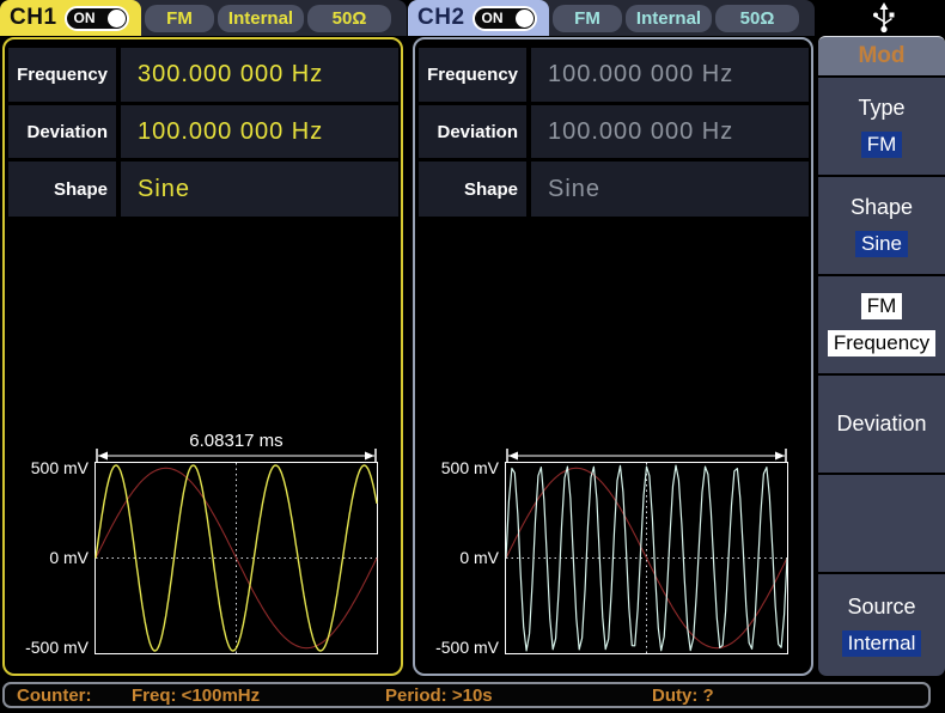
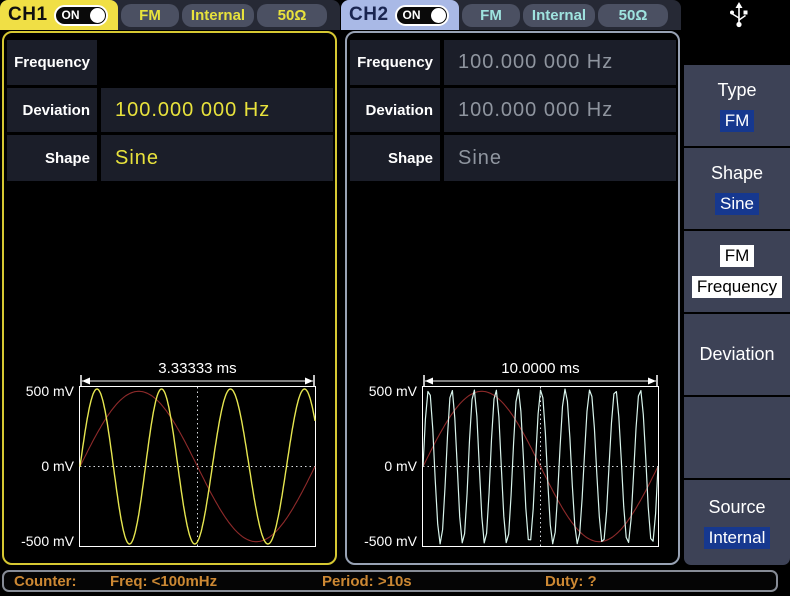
  CH1
  ON
  FM
  Internal
  50Ω
  CH2
  ON
  FM
  Internal
  50Ω
  Frequency
- 300.000 000 Hz
  Deviation
  100.000 000 Hz
  Shape
  Sine
- 6.08317 ms
+ 3.33333 ms
  500 mV
  0 mV
  -500 mV
  Frequency
  100.000 000 Hz
  Deviation
  100.000 000 Hz
  Shape
  Sine
+ 10.0000 ms
  500 mV
  0 mV
  -500 mV
- Mod
  Type
  FM
  Shape
  Sine
  FM
  Frequency
  Deviation
  Source
  Internal
  Counter:
  Freq: <100mHz
  Period: >10s
  Duty: ?
